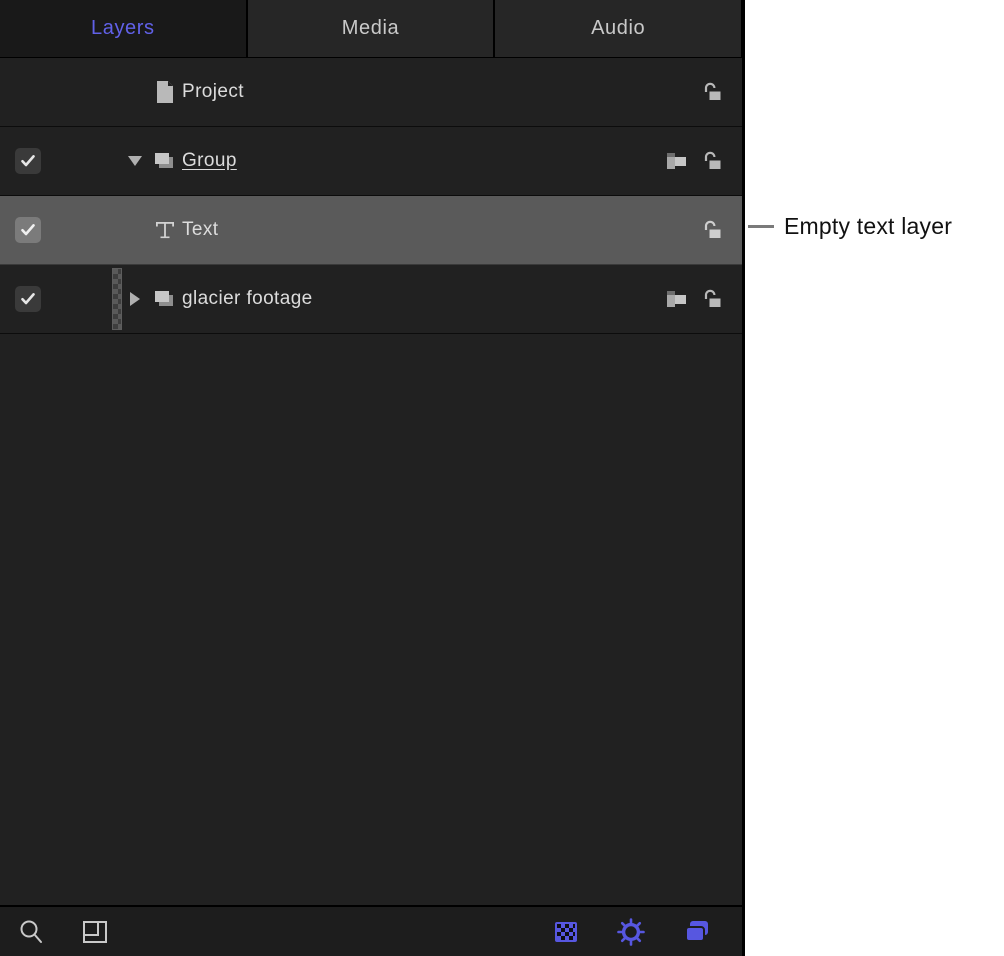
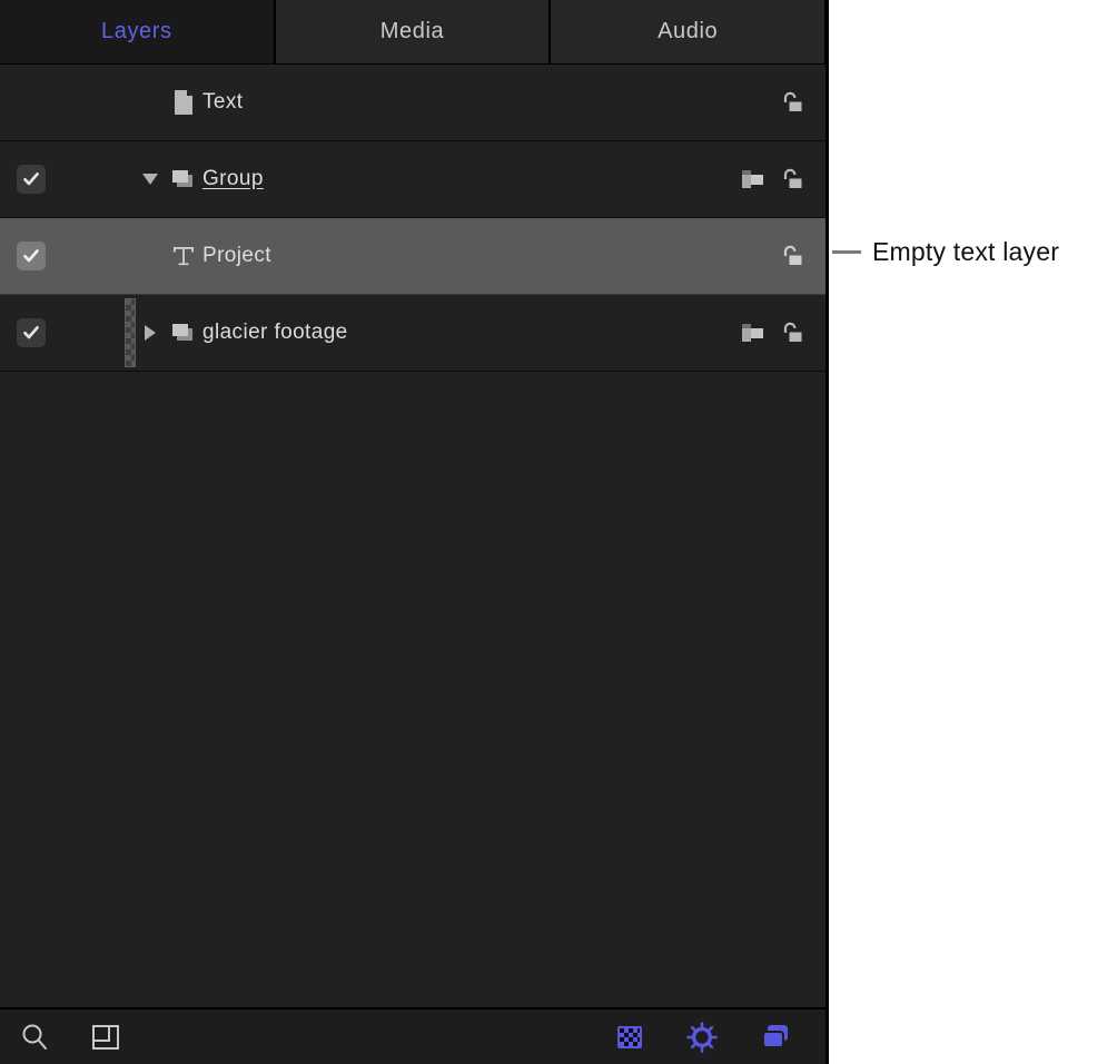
  Layers
  Media
  Audio
- Project
+ Text
  Group
- Text
+ Project
  glacier footage
  Empty text layer
